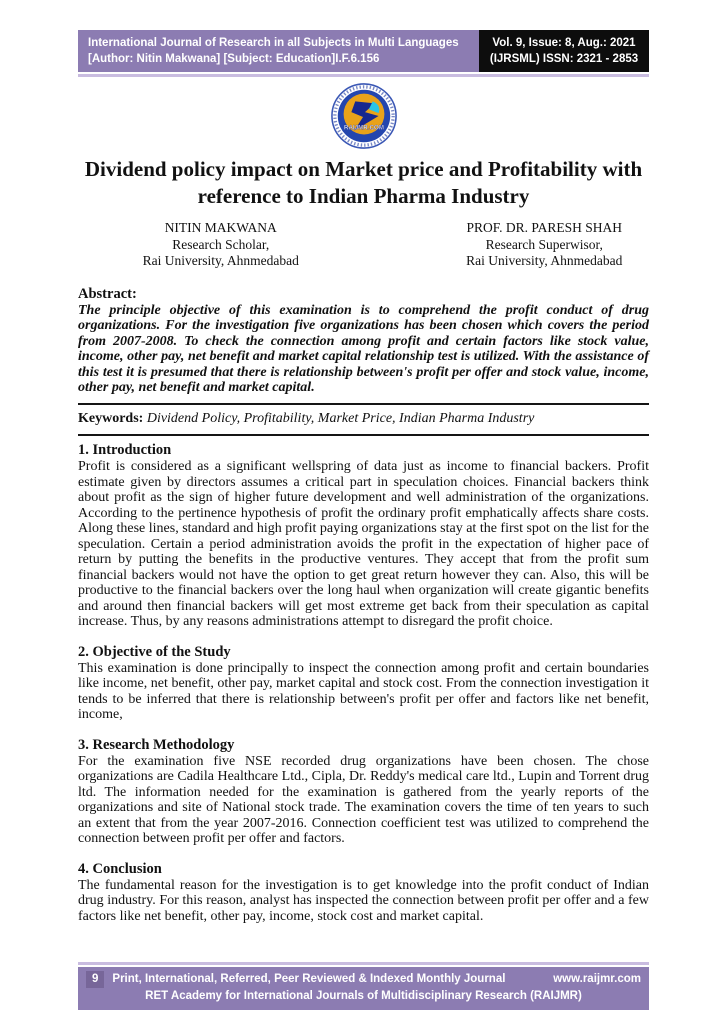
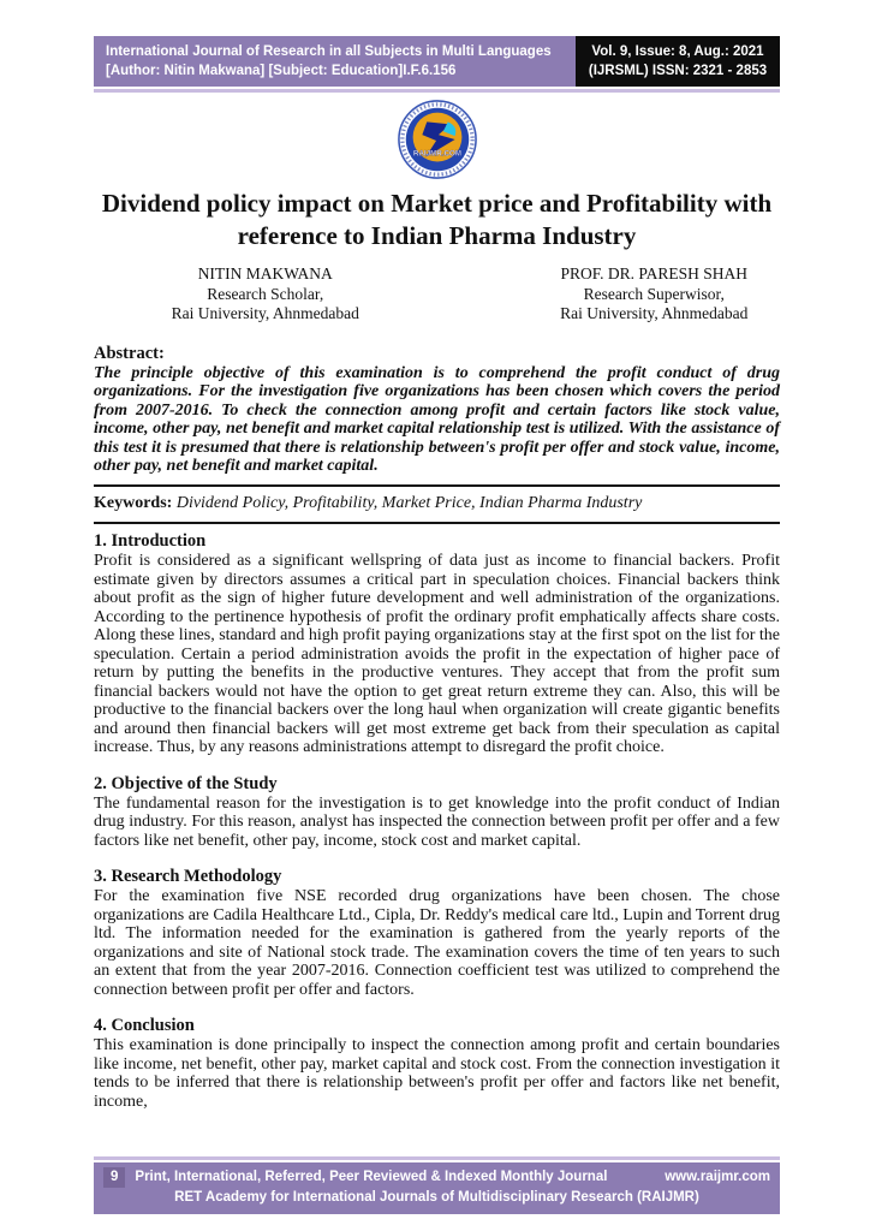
  International Journal of Research in all Subjects in Multi Languages
  [Author: Nitin Makwana] [Subject: Education]I.F.6.156
  Vol. 9, Issue: 8, Aug.: 2021
  (IJRSML) ISSN: 2321 - 2853
  Dividend policy impact on Market price and Profitability with reference to Indian Pharma Industry
  NITIN MAKWANA
  Research Scholar,
  Rai University, Ahnmedabad
  PROF. DR. PARESH SHAH
  Research Superwisor,
  Rai University, Ahnmedabad
  Abstract:
- The principle objective of this examination is to comprehend the profit conduct of drug organizations. For the investigation five organizations has been chosen which covers the period from 2007-2008. To check the connection among profit and certain factors like stock value, income, other pay, net benefit and market capital relationship test is utilized. With the assistance of this test it is presumed that there is relationship between's profit per offer and stock value, income, other pay, net benefit and market capital.
+ The principle objective of this examination is to comprehend the profit conduct of drug organizations. For the investigation five organizations has been chosen which covers the period from 2007-2016. To check the connection among profit and certain factors like stock value, income, other pay, net benefit and market capital relationship test is utilized. With the assistance of this test it is presumed that there is relationship between's profit per offer and stock value, income, other pay, net benefit and market capital.
  Keywords: Dividend Policy, Profitability, Market Price, Indian Pharma Industry
  1. Introduction
- Profit is considered as a significant wellspring of data just as income to financial backers. Profit estimate given by directors assumes a critical part in speculation choices. Financial backers think about profit as the sign of higher future development and well administration of the organizations. According to the pertinence hypothesis of profit the ordinary profit emphatically affects share costs. Along these lines, standard and high profit paying organizations stay at the first spot on the list for the speculation. Certain a period administration avoids the profit in the expectation of higher pace of return by putting the benefits in the productive ventures. They accept that from the profit sum financial backers would not have the option to get great return however they can. Also, this will be productive to the financial backers over the long haul when organization will create gigantic benefits and around then financial backers will get most extreme get back from their speculation as capital increase. Thus, by any reasons administrations attempt to disregard the profit choice.
+ Profit is considered as a significant wellspring of data just as income to financial backers. Profit estimate given by directors assumes a critical part in speculation choices. Financial backers think about profit as the sign of higher future development and well administration of the organizations. According to the pertinence hypothesis of profit the ordinary profit emphatically affects share costs. Along these lines, standard and high profit paying organizations stay at the first spot on the list for the speculation. Certain a period administration avoids the profit in the expectation of higher pace of return by putting the benefits in the productive ventures. They accept that from the profit sum financial backers would not have the option to get great return extreme they can. Also, this will be productive to the financial backers over the long haul when organization will create gigantic benefits and around then financial backers will get most extreme get back from their speculation as capital increase. Thus, by any reasons administrations attempt to disregard the profit choice.
  2. Objective of the Study
- This examination is done principally to inspect the connection among profit and certain boundaries like income, net benefit, other pay, market capital and stock cost. From the connection investigation it tends to be inferred that there is relationship between's profit per offer and factors like net benefit, income,
+ The fundamental reason for the investigation is to get knowledge into the profit conduct of Indian drug industry. For this reason, analyst has inspected the connection between profit per offer and a few factors like net benefit, other pay, income, stock cost and market capital.
  3. Research Methodology
  For the examination five NSE recorded drug organizations have been chosen. The chose organizations are Cadila Healthcare Ltd., Cipla, Dr. Reddy's medical care ltd., Lupin and Torrent drug ltd. The information needed for the examination is gathered from the yearly reports of the organizations and site of National stock trade. The examination covers the time of ten years to such an extent that from the year 2007-2016. Connection coefficient test was utilized to comprehend the connection between profit per offer and factors.
  4. Conclusion
- The fundamental reason for the investigation is to get knowledge into the profit conduct of Indian drug industry. For this reason, analyst has inspected the connection between profit per offer and a few factors like net benefit, other pay, income, stock cost and market capital.
+ This examination is done principally to inspect the connection among profit and certain boundaries like income, net benefit, other pay, market capital and stock cost. From the connection investigation it tends to be inferred that there is relationship between's profit per offer and factors like net benefit, income,
  9
  Print, International, Referred, Peer Reviewed & Indexed Monthly Journal
  www.raijmr.com
  RET Academy for International Journals of Multidisciplinary Research (RAIJMR)
